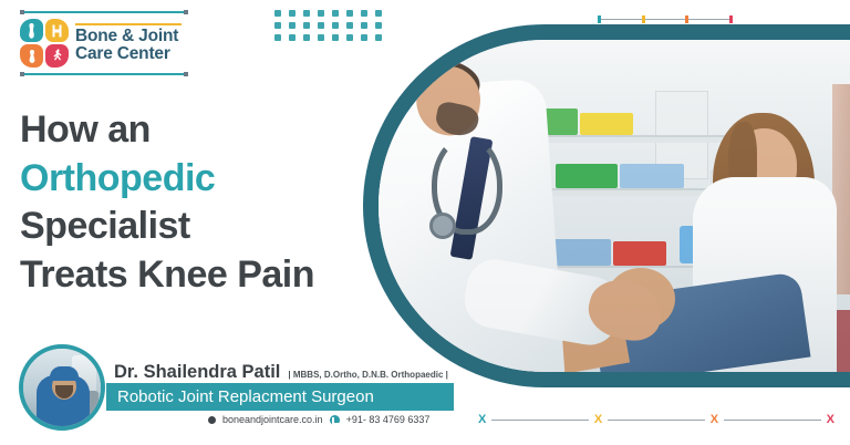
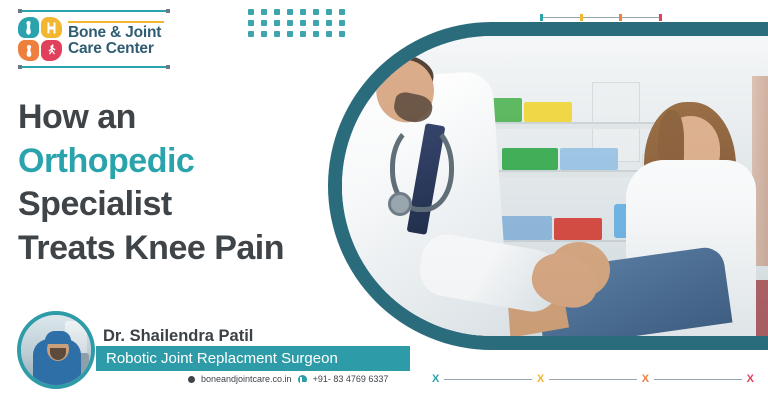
  Bone & Joint
  Care Center
  How an
  Orthopedic
  Specialist
  Treats Knee Pain
  Dr. Shailendra Patil
- | MBBS, D.Ortho, D.N.B. Orthopaedic |
  Robotic Joint Replacment Surgeon
  boneandjointcare.co.in
  +91- 83 4769 6337
  X
  X
  X
  X
